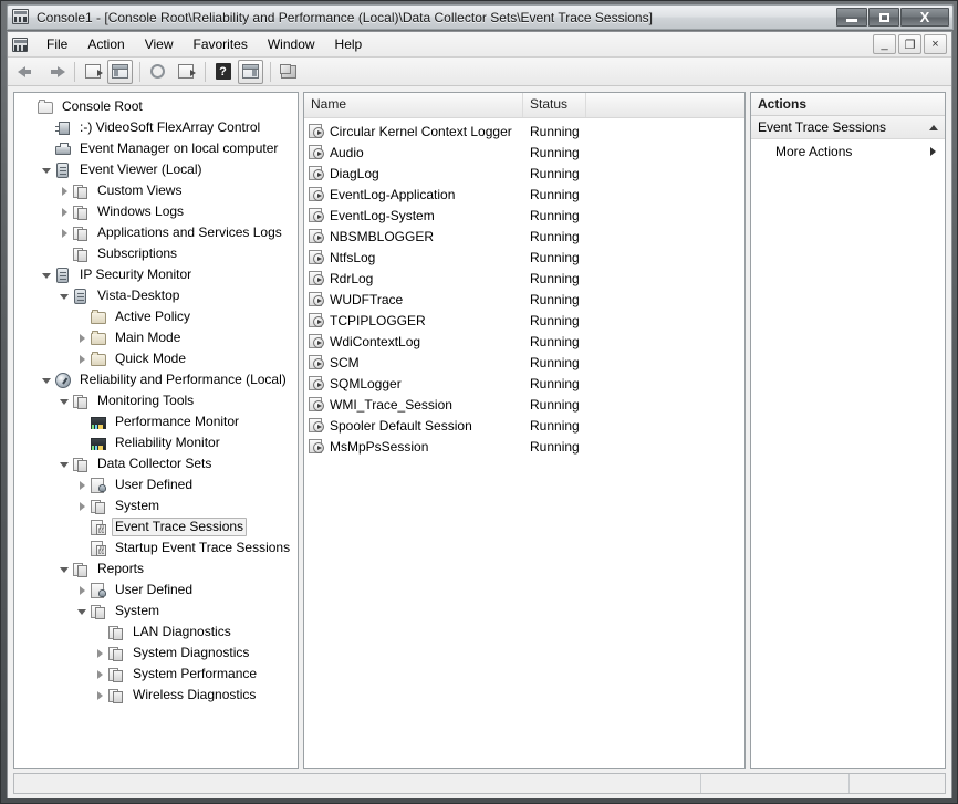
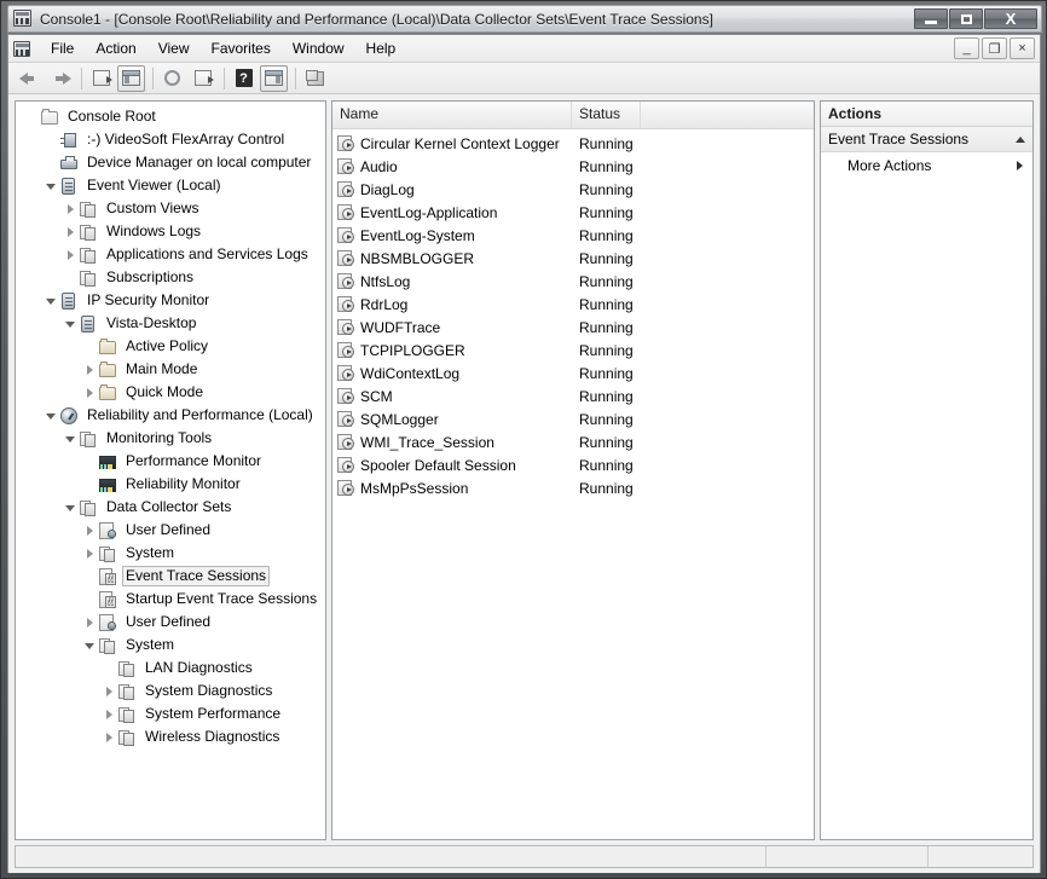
  Console1 - [Console Root\Reliability and Performance (Local)\Data Collector Sets\Event Trace Sessions]
  X
  File
  Action
  View
  Favorites
  Window
  Help
  _
  ❐
  ×
  ?
  Console Root
  :-) VideoSoft FlexArray Control
- Event Manager on local computer
+ Device Manager on local computer
  Event Viewer (Local)
  Custom Views
  Windows Logs
  Applications and Services Logs
  Subscriptions
  IP Security Monitor
  Vista-Desktop
  Active Policy
  Main Mode
  Quick Mode
  Reliability and Performance (Local)
  Monitoring Tools
  Performance Monitor
  Reliability Monitor
  Data Collector Sets
  User Defined
  System
  Event Trace Sessions
  Startup Event Trace Sessions
- Reports
  User Defined
  System
  LAN Diagnostics
  System Diagnostics
  System Performance
  Wireless Diagnostics
  Name
  Status
  Circular Kernel Context Logger
  Running
  Audio
  Running
  DiagLog
  Running
  EventLog-Application
  Running
  EventLog-System
  Running
  NBSMBLOGGER
  Running
  NtfsLog
  Running
  RdrLog
  Running
  WUDFTrace
  Running
  TCPIPLOGGER
  Running
  WdiContextLog
  Running
  SCM
  Running
  SQMLogger
  Running
  WMI_Trace_Session
  Running
  Spooler Default Session
  Running
  MsMpPsSession
  Running
  Actions
  Event Trace Sessions
  More Actions
